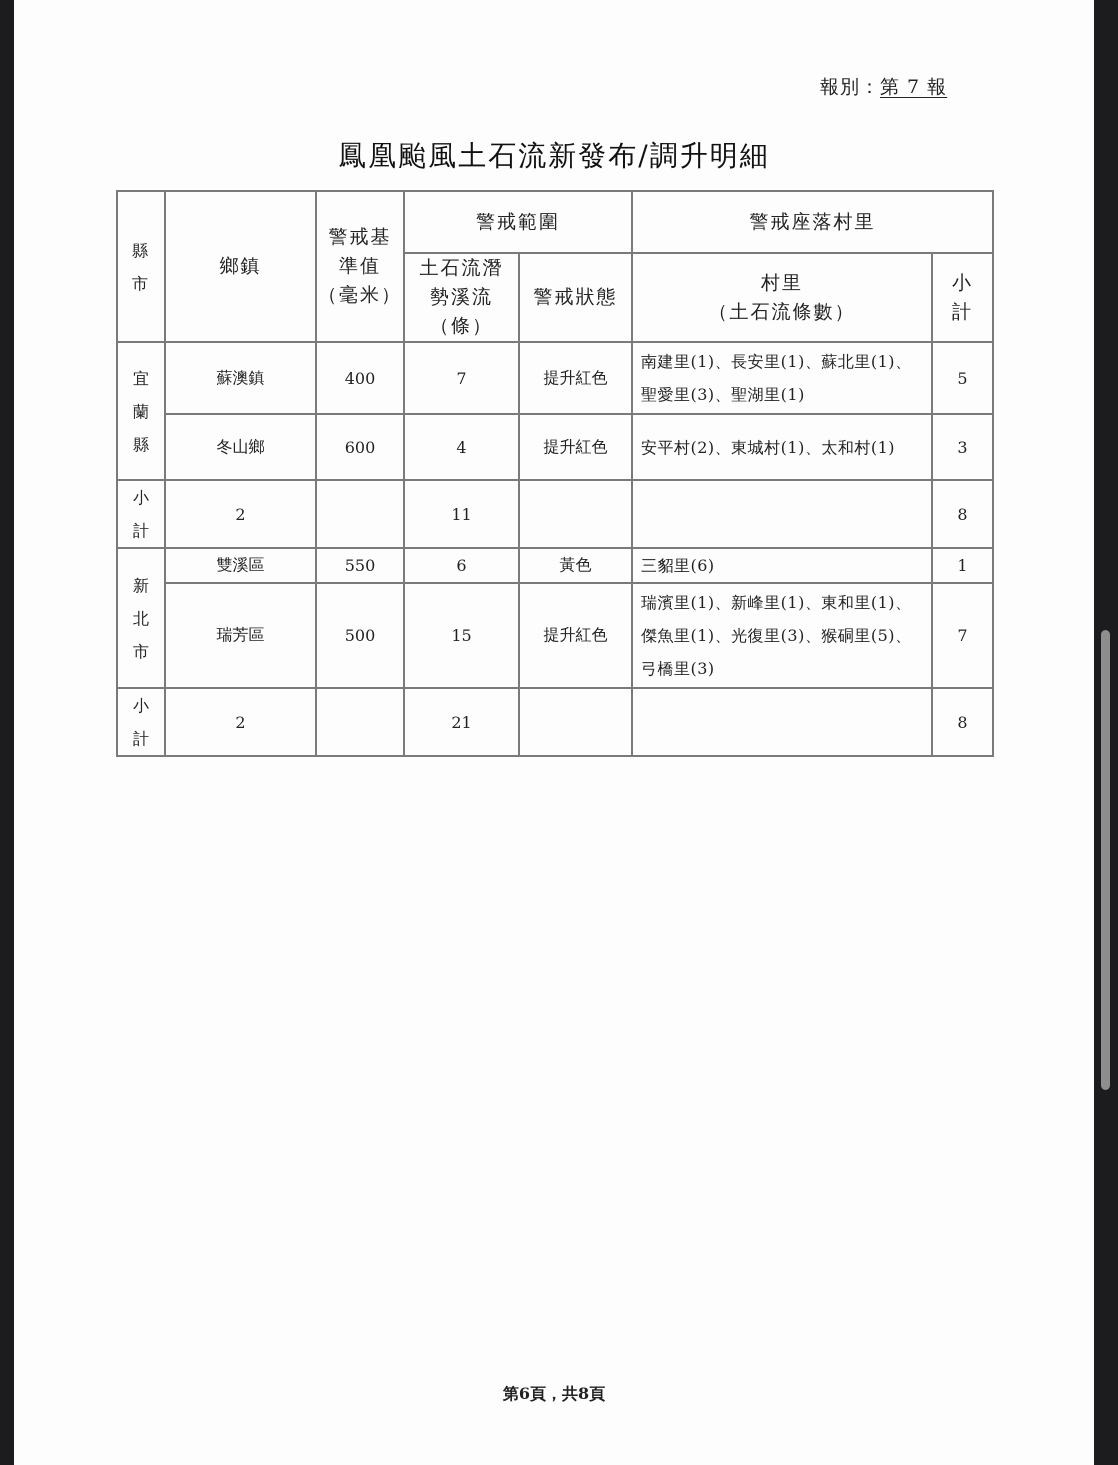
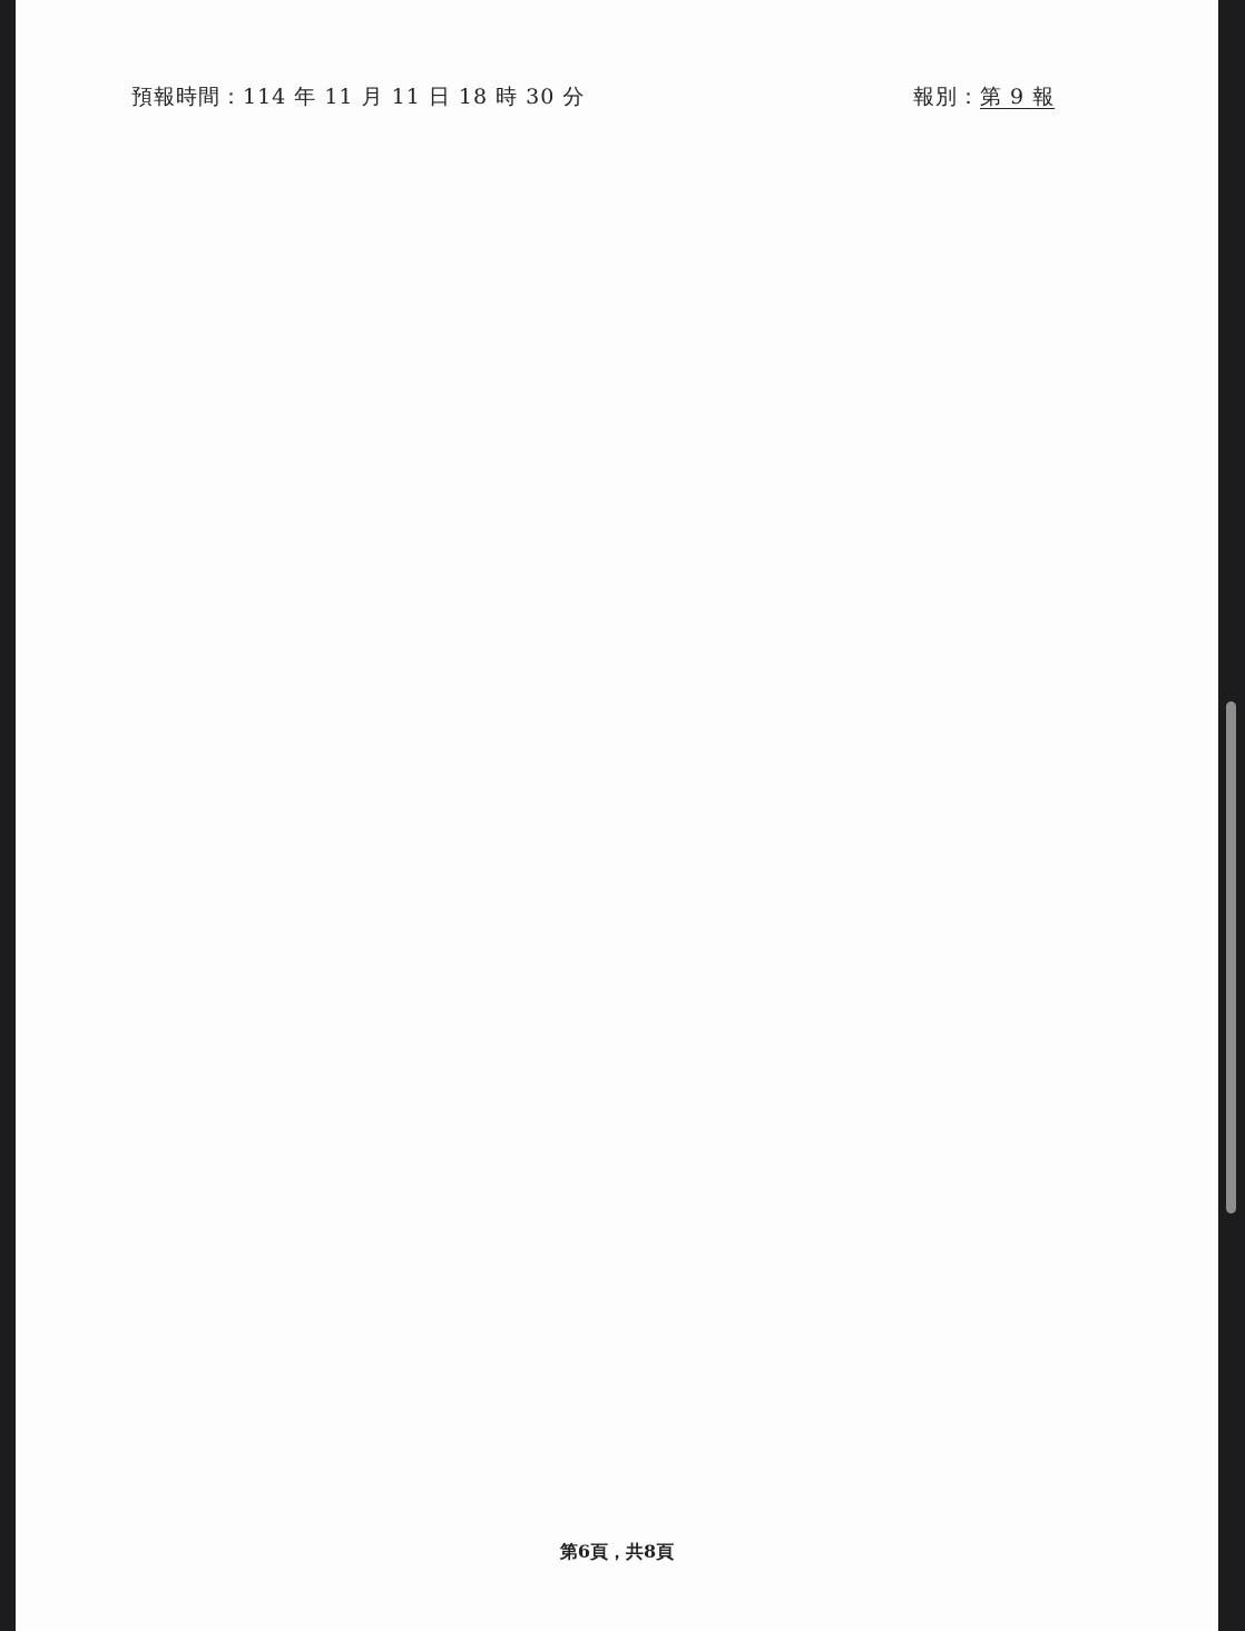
+ 預報時間：114 年 11 月 11 日 18 時 30 分
- 報別：第 7 報
+ 報別：第 9 報
- 鳳凰颱風土石流新發布/調升明細
- 縣市	鄉鎮	警戒基準值（毫米）	警戒範圍	警戒座落村里
- 土石流潛勢溪流（條）	警戒狀態	村里（土石流條數）	小計
- 宜蘭縣	蘇澳鎮	400	7	提升紅色	南建里(1)、長安里(1)、蘇北里(1)、聖愛里(3)、聖湖里(1)	5
- 冬山鄉	600	4	提升紅色	安平村(2)、東城村(1)、太和村(1)	3
- 小計	2		11			8
- 新北市	雙溪區	550	6	黃色	三貂里(6)	1
- 瑞芳區	500	15	提升紅色	瑞濱里(1)、新峰里(1)、東和里(1)、傑魚里(1)、光復里(3)、猴硐里(5)、弓橋里(3)	7
- 小計	2		21			8
  第6頁，共8頁
